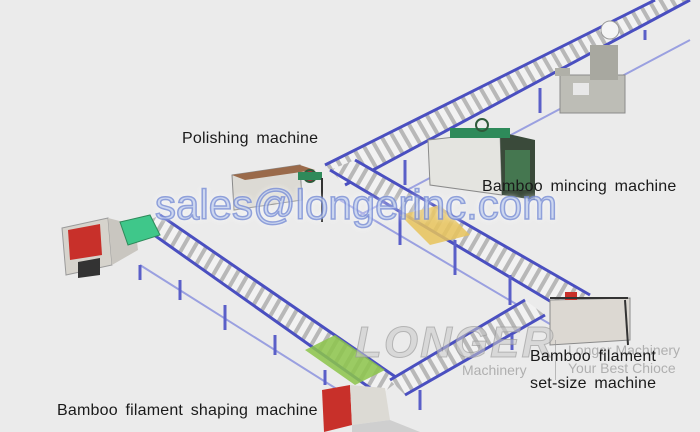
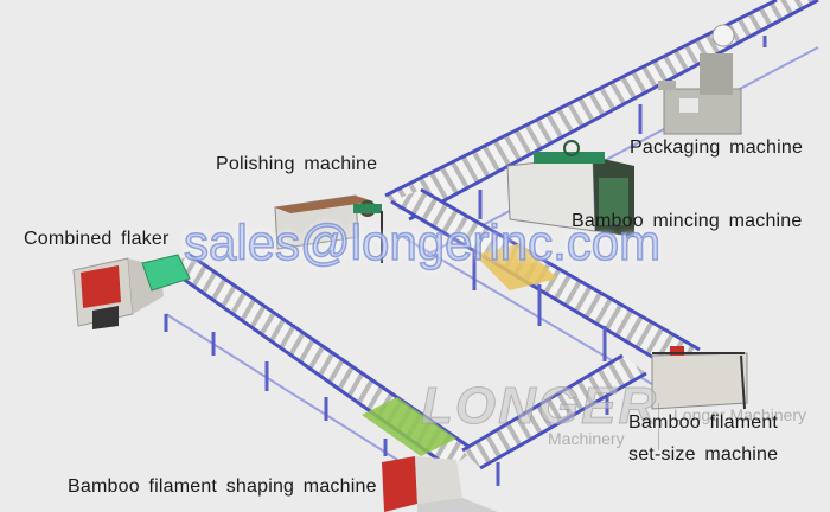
  sales@longerinc.com
  LONGER
  Machinery
  Longer Machinery
- Your Best Chioce
  Polishing machine
+ Packaging machine
  Bamboo mincing machine
+ Combined flaker
  Bamboo filament
  set-size machine
  Bamboo filament shaping machine
